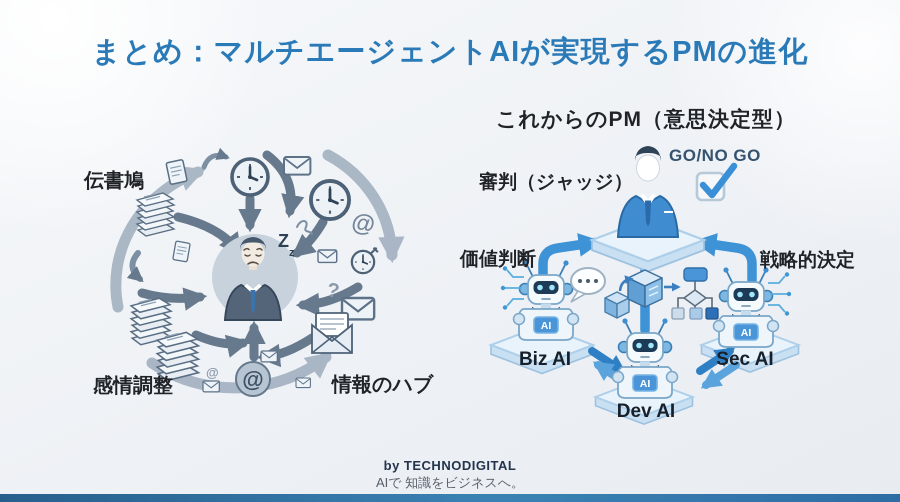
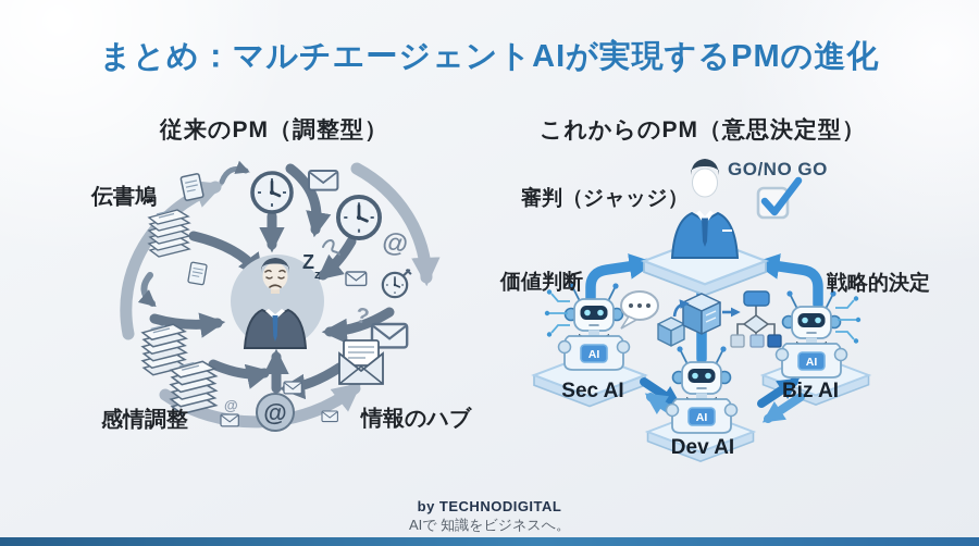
  まとめ：マルチエージェントAIが実現するPMの進化
+ 従来のPM（調整型）
  これからのPM（意思決定型）
  Z
  z
  @
  @
  伝書鳩
  感情調整
  情報のハブ
  AI
  AI
  AI
  審判（ジャッジ）
  GO/NO GO
  価値判断
  戦略的決定
- Biz AI
+ Sec AI
  Dev AI
- Sec AI
+ Biz AI
  by TECHNODIGITAL
  AIで 知識をビジネスへ。
